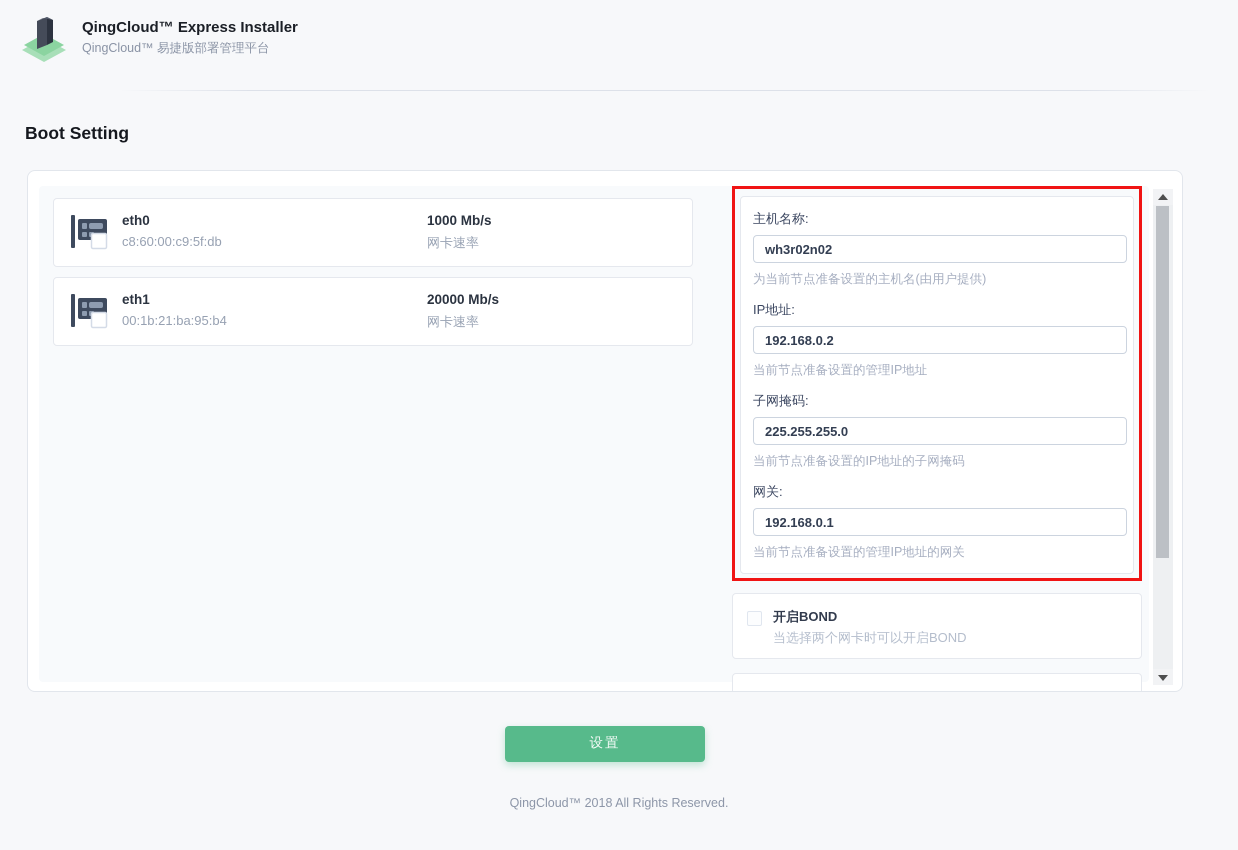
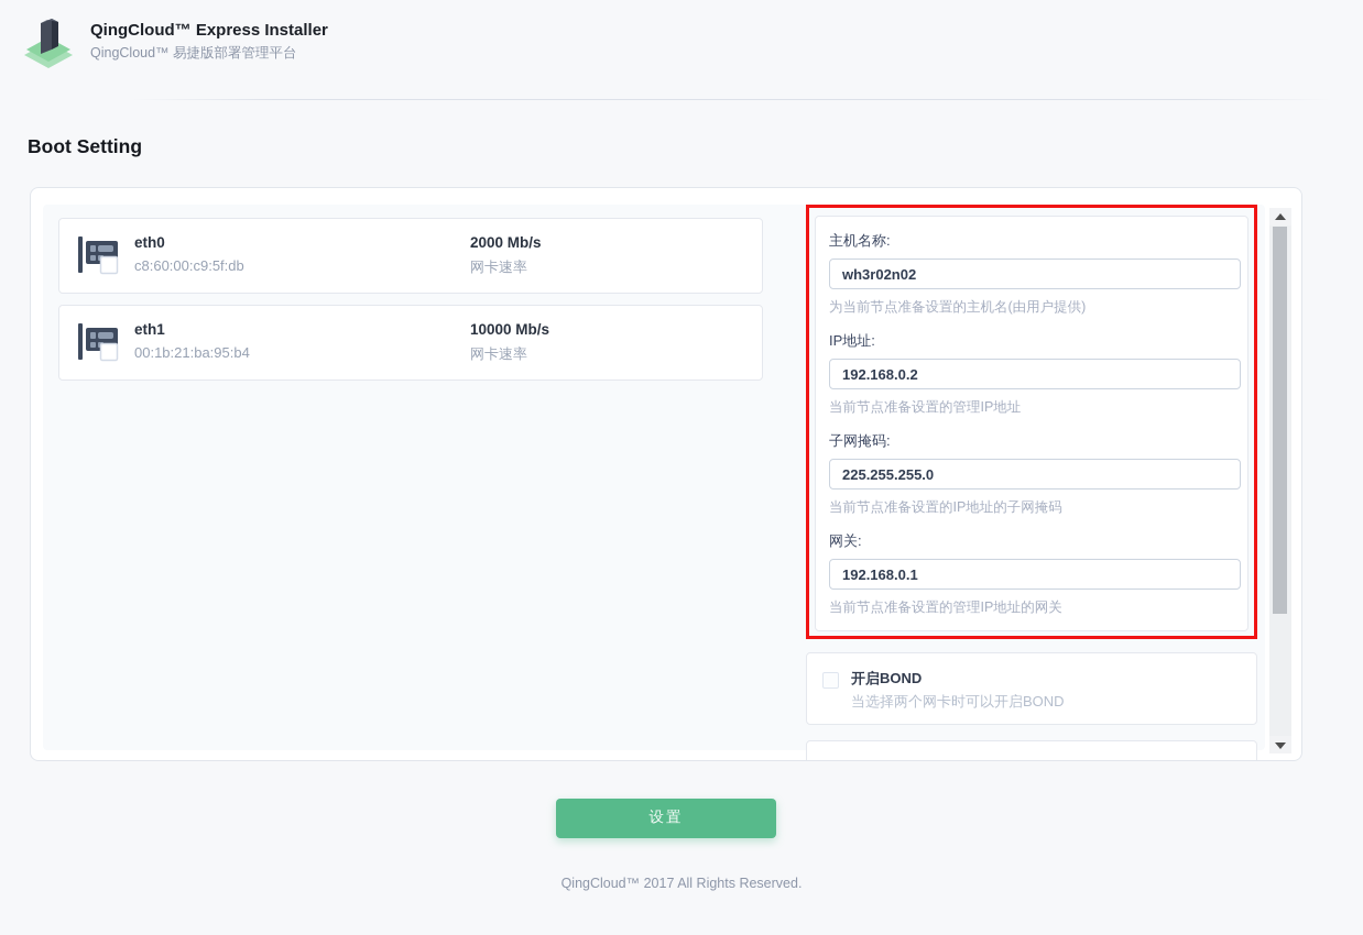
  QingCloud™ Express Installer
  QingCloud™ 易捷版部署管理平台
  Boot Setting
  eth0
  c8:60:00:c9:5f:db
- 1000 Mb/s
+ 2000 Mb/s
  网卡速率
  eth1
  00:1b:21:ba:95:b4
- 20000 Mb/s
+ 10000 Mb/s
  网卡速率
  主机名称:
  wh3r02n02
  为当前节点准备设置的主机名(由用户提供)
  IP地址:
  192.168.0.2
  当前节点准备设置的管理IP地址
  子网掩码:
  225.255.255.0
  当前节点准备设置的IP地址的子网掩码
  网关:
  192.168.0.1
  当前节点准备设置的管理IP地址的网关
  开启BOND
  当选择两个网卡时可以开启BOND
  设置
- QingCloud™ 2018 All Rights Reserved.
+ QingCloud™ 2017 All Rights Reserved.
